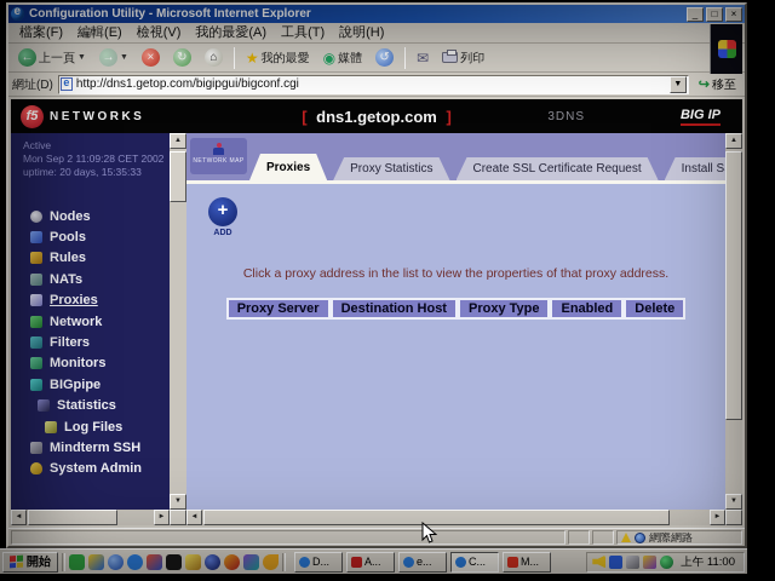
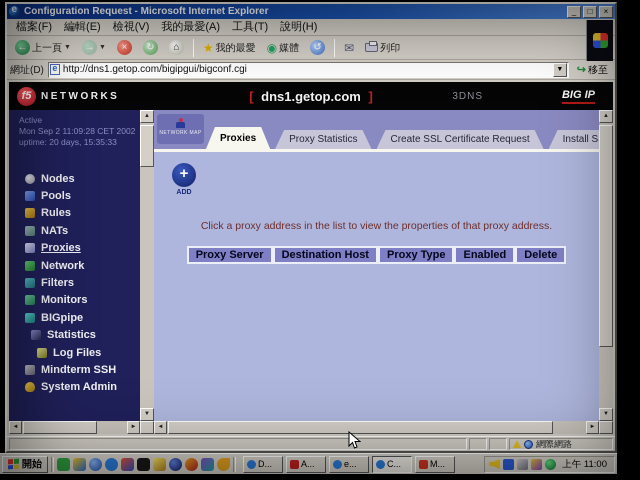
- Configuration Utility - Microsoft Internet Explorer
+ Configuration Request - Microsoft Internet Explorer
  _
  □
  ×
  檔案(F)
  編輯(E)
  檢視(V)
  我的最愛(A)
  工具(T)
  說明(H)
  ←
  上一頁
  →
  ×
  ↻
  ⌂
  ★
  我的最愛
  ◉
  媒體
  ↺
  ✉
  列印
  網址(D)
  http://dns1.getop.com/bigipgui/bigconf.cgi
  ↪
  移至
  f5
  NETWORKS
  [ dns1.getop.com ]
  3DNS
  BIG IP
  Active
  Mon Sep 2 11:09:28 CET 2002
  uptime: 20 days, 15:35:33
  Nodes
  Pools
  Rules
  NATs
  Proxies
  Network
  Filters
  Monitors
  BIGpipe
  Statistics
  Log Files
  Mindterm SSH
  System Admin
  Proxies
  Proxy Statistics
  Create SSL Certificate Request
  +
  Click a proxy address in the list to view the properties of that proxy address.
  Proxy Server	Destination Host	Proxy Type	Enabled	Delete
  網際網路
  開始
  D...
  A...
  e...
  C...
  M...
  上午 11:00
